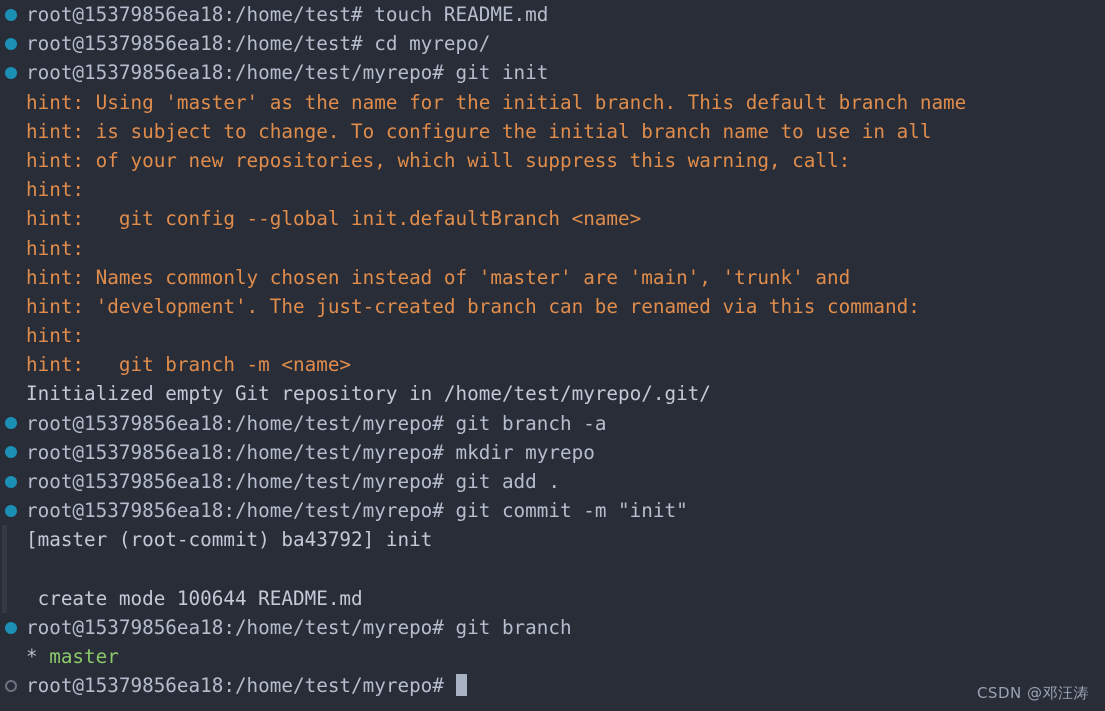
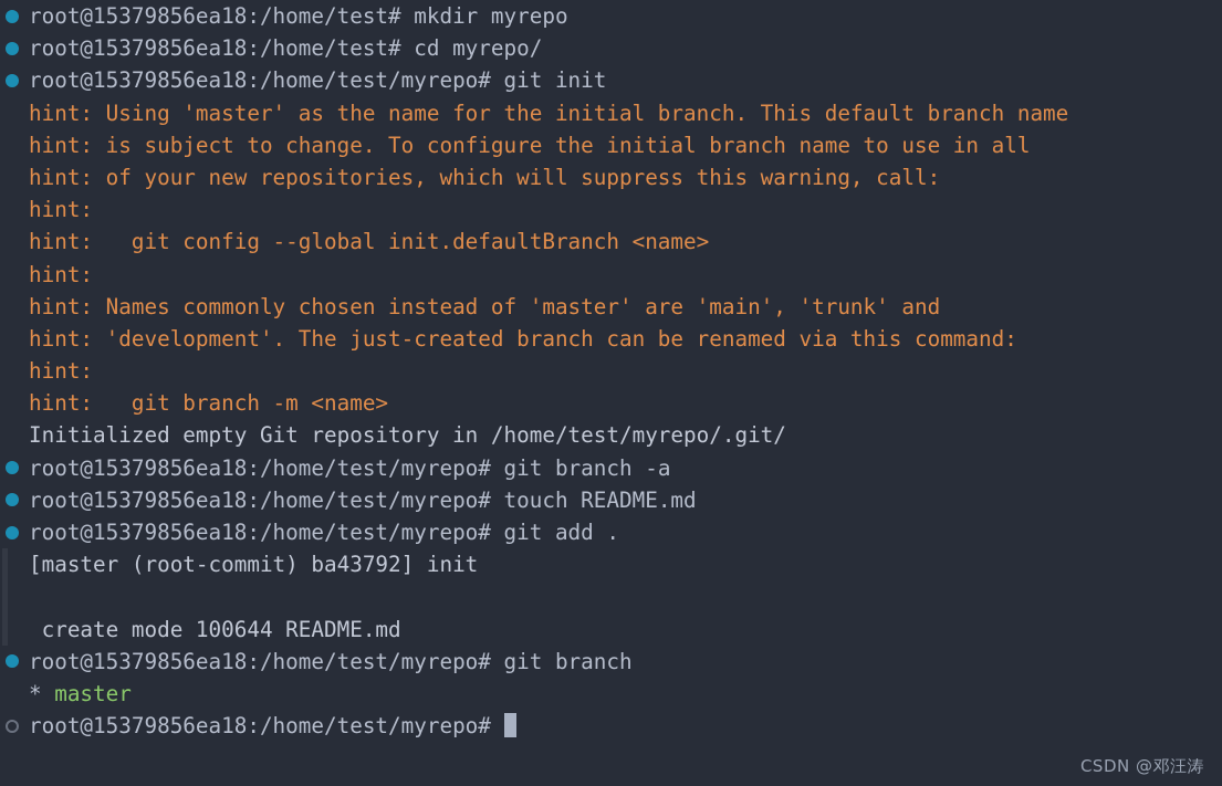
- root@15379856ea18:/home/test# touch README.md
+ root@15379856ea18:/home/test# mkdir myrepo
  root@15379856ea18:/home/test# cd myrepo/
  root@15379856ea18:/home/test/myrepo# git init
  hint: Using 'master' as the name for the initial branch. This default branch name
  hint: is subject to change. To configure the initial branch name to use in all
  hint: of your new repositories, which will suppress this warning, call:
  hint:
  hint: git config --global init.defaultBranch <name>
  hint:
  hint: Names commonly chosen instead of 'master' are 'main', 'trunk' and
  hint: 'development'. The just-created branch can be renamed via this command:
  hint:
  hint: git branch -m <name>
  Initialized empty Git repository in /home/test/myrepo/.git/
  root@15379856ea18:/home/test/myrepo# git branch -a
- root@15379856ea18:/home/test/myrepo# mkdir myrepo
+ root@15379856ea18:/home/test/myrepo# touch README.md
  root@15379856ea18:/home/test/myrepo# git add .
- root@15379856ea18:/home/test/myrepo# git commit -m "init"
  [master (root-commit) ba43792] init
  create mode 100644 README.md
  root@15379856ea18:/home/test/myrepo# git branch
  * master
  root@15379856ea18:/home/test/myrepo#
  CSDN @邓汪涛
